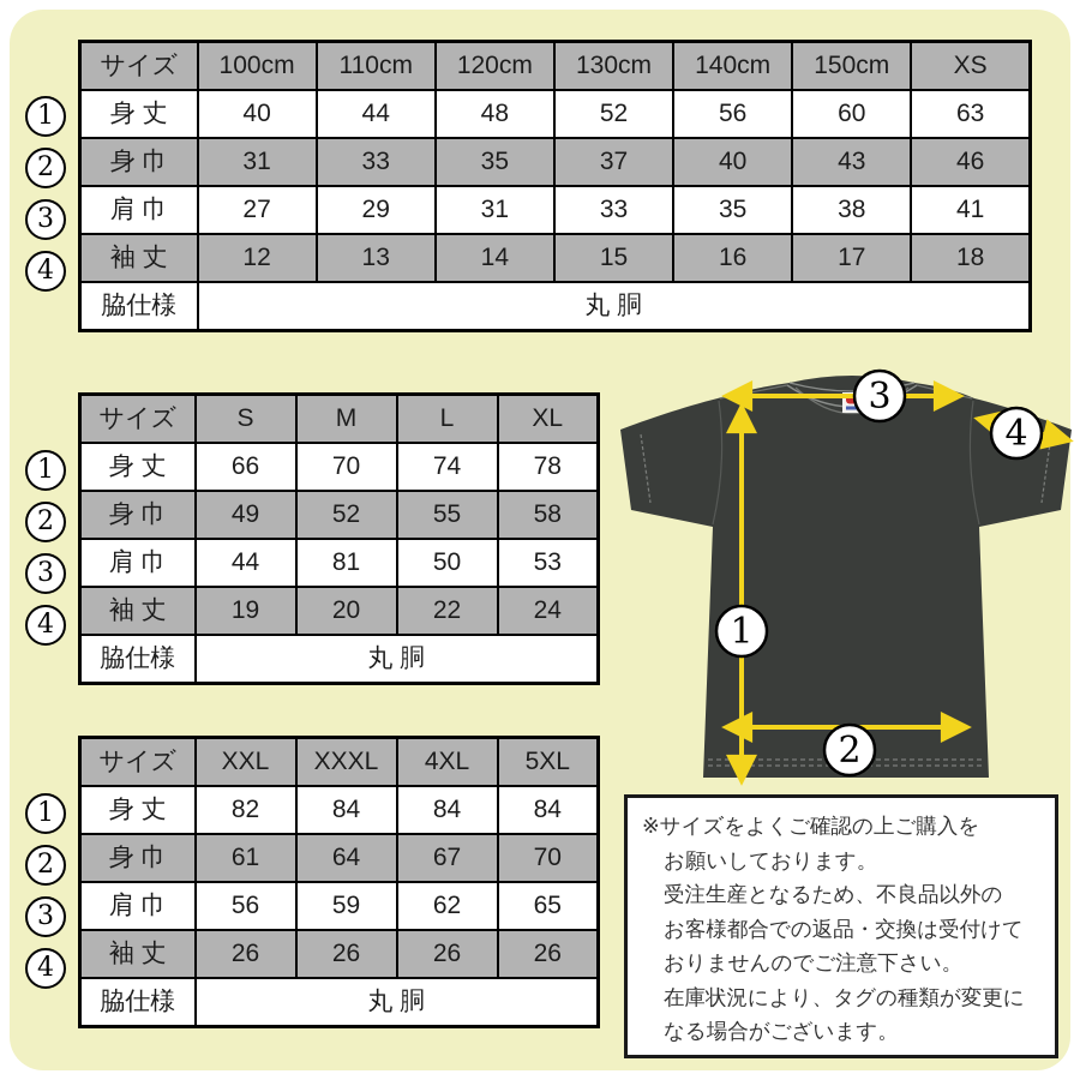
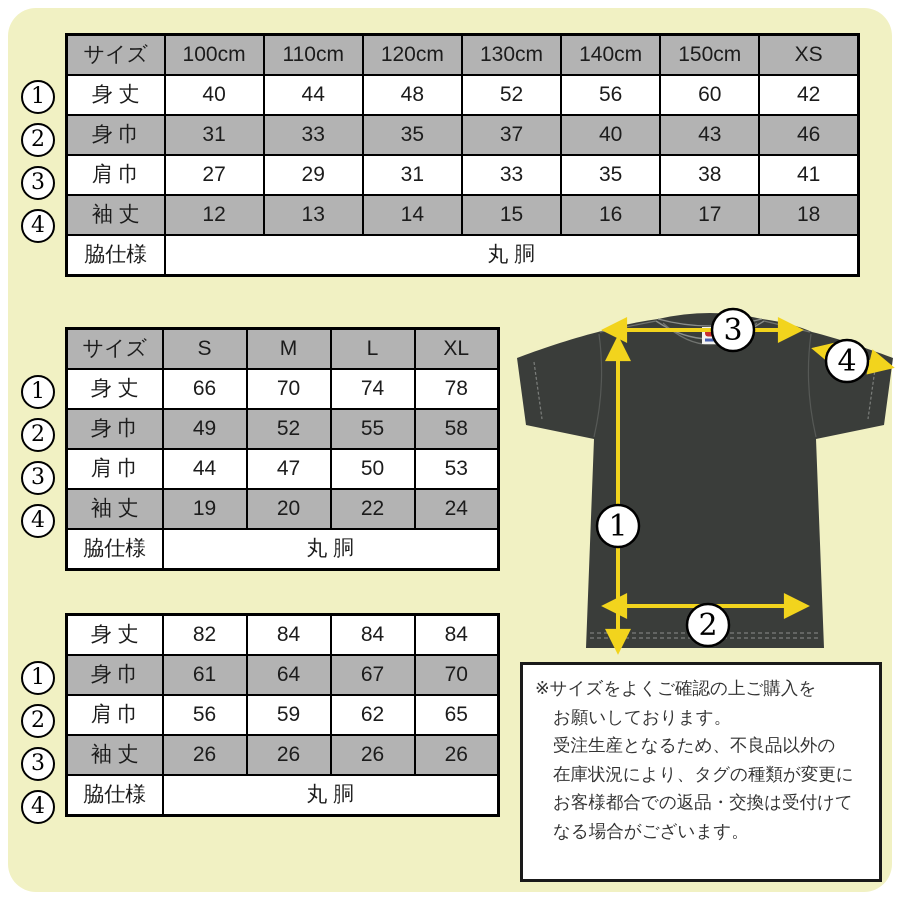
  サイズ	100cm	110cm	120cm	130cm	140cm	150cm	XS
- 身 丈	40	44	48	52	56	60	63
+ 身 丈	40	44	48	52	56	60	42
  身 巾	31	33	35	37	40	43	46
  肩 巾	27	29	31	33	35	38	41
  袖 丈	12	13	14	15	16	17	18
  脇仕様	丸 胴
  サイズ	S	M	L	XL
  身 丈	66	70	74	78
  身 巾	49	52	55	58
- 肩 巾	44	81	50	53
+ 肩 巾	44	47	50	53
  袖 丈	19	20	22	24
  脇仕様	丸 胴
- サイズ	XXL	XXXL	4XL	5XL
  身 丈	82	84	84	84
  身 巾	61	64	67	70
  肩 巾	56	59	62	65
  袖 丈	26	26	26	26
  脇仕様	丸 胴
  1
  2
  3
  4
  1
  2
  3
  4
  1
  2
  3
  4
  3
  4
  1
  2
  ※サイズをよくご確認の上ご購入を
  お願いしております。
  受注生産となるため、不良品以外の
- お客様都合での返品・交換は受付けて
+ 在庫状況により、タグの種類が変更に
- おりませんのでご注意下さい。
- 在庫状況により、タグの種類が変更に
+ お客様都合での返品・交換は受付けて
  なる場合がございます。
